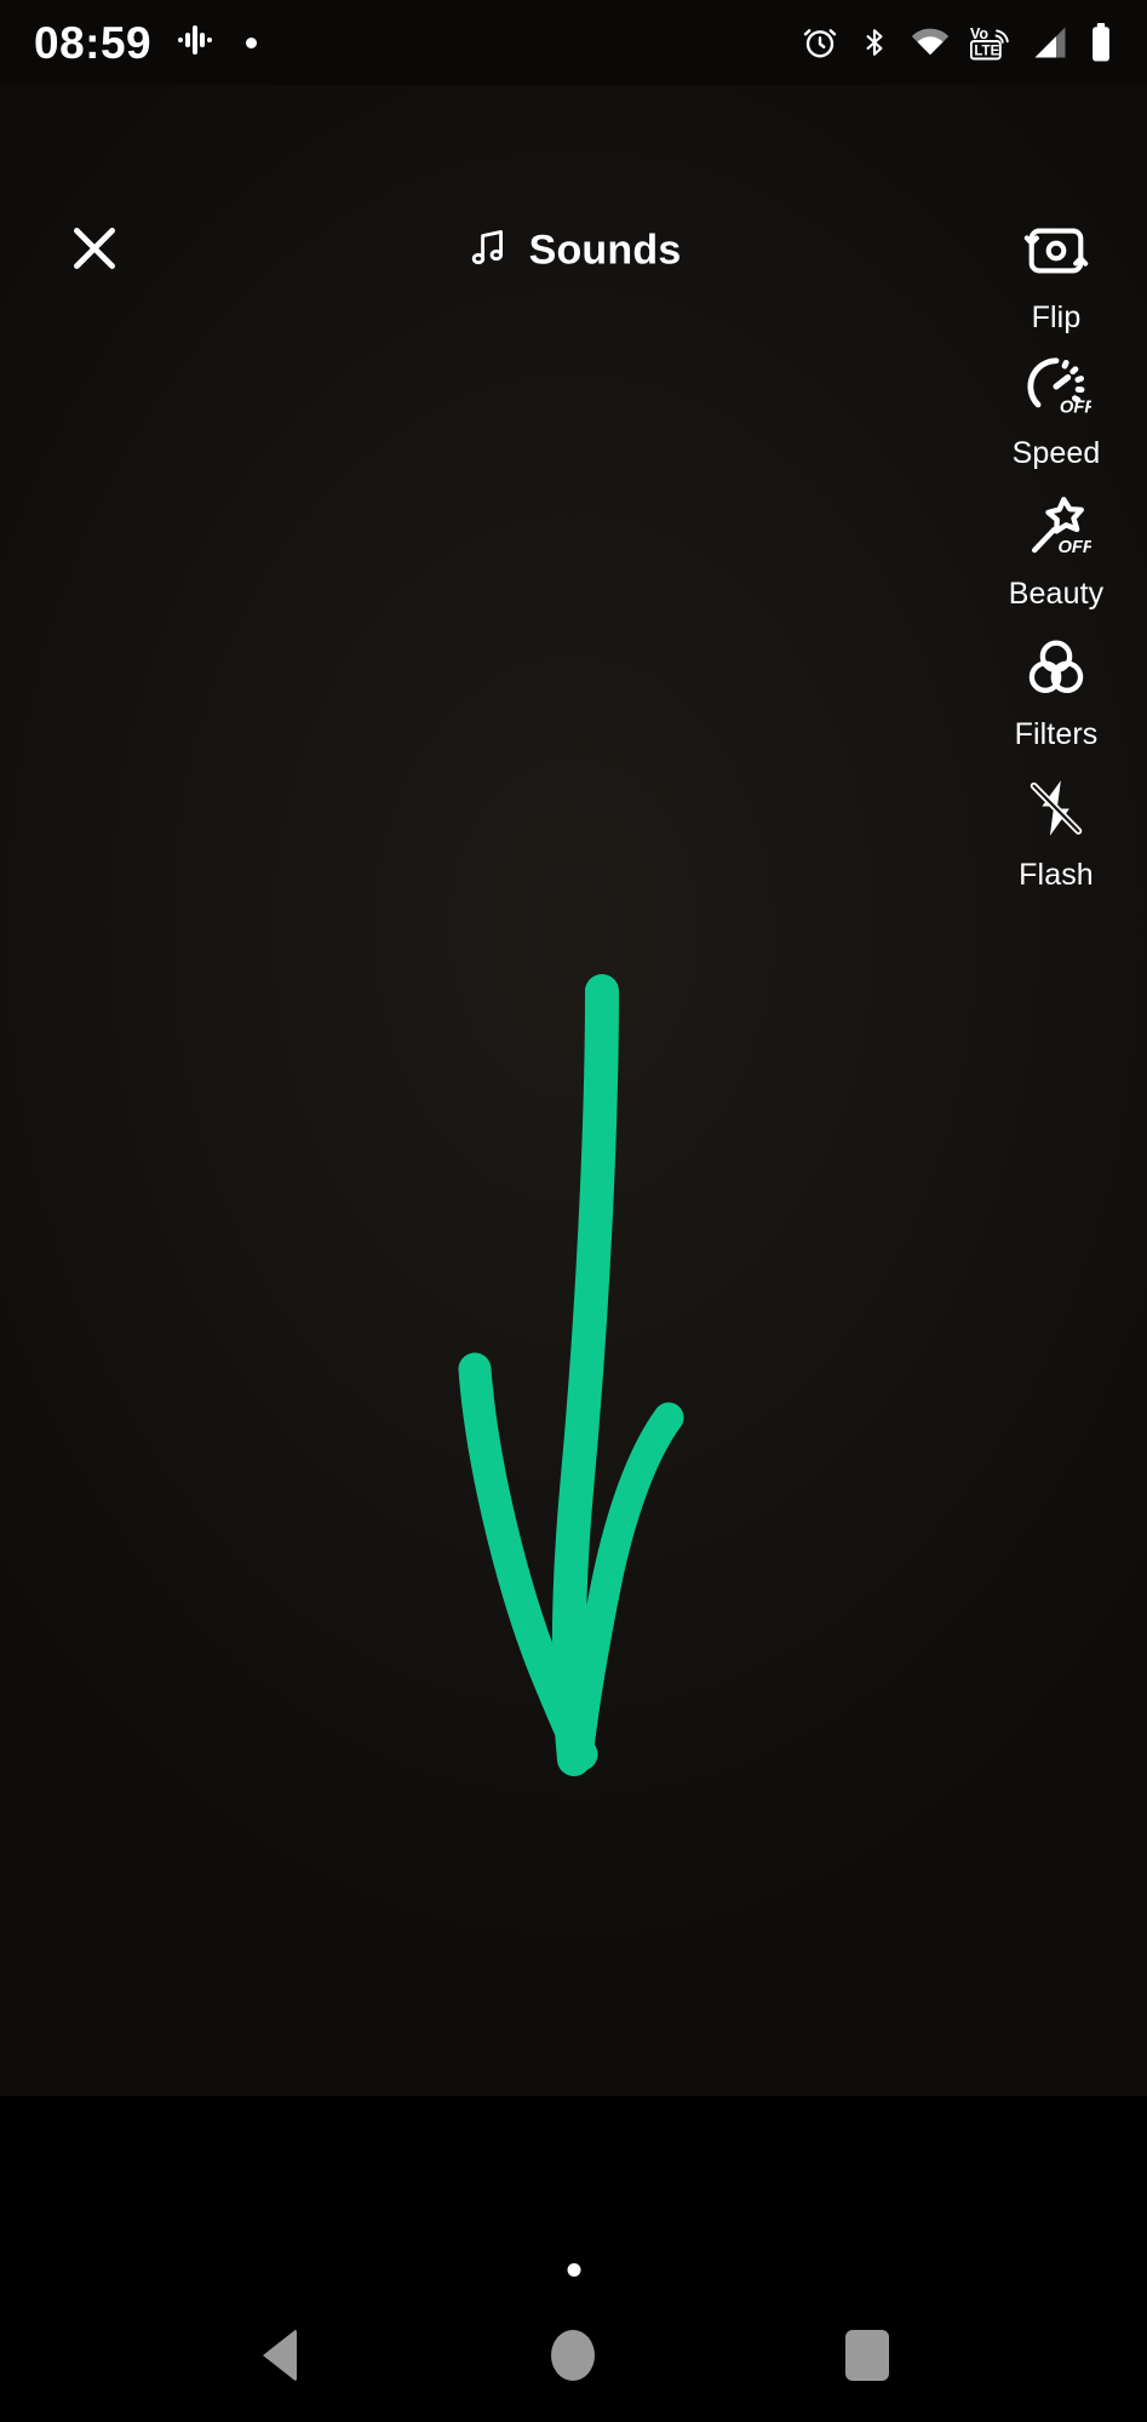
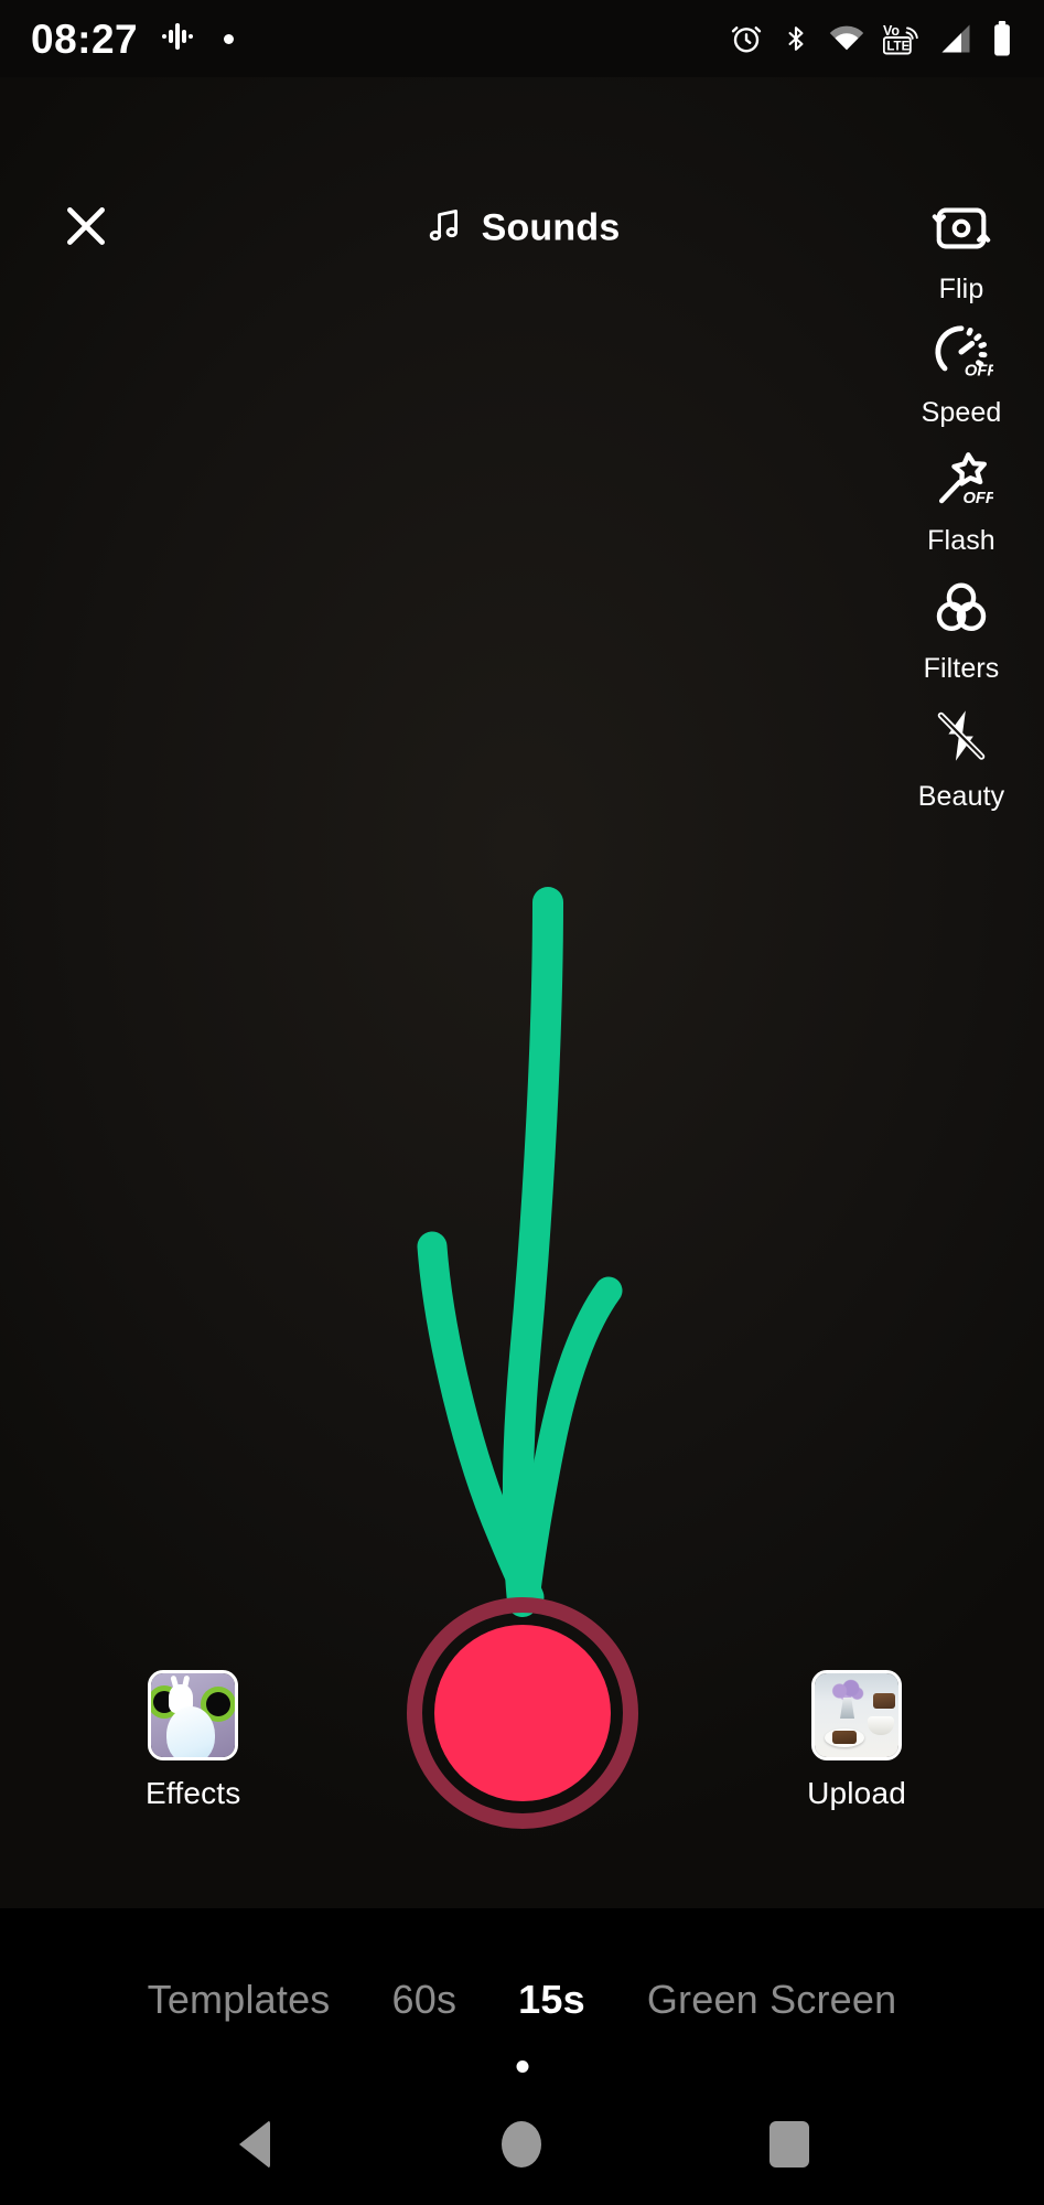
- 08:59
+ 08:27
  Vo
  LTE
  Sounds
  Flip
  OFF
  Speed
  OFF
- Beauty
+ Flash
  Filters
- Flash
+ Beauty
+ Effects
+ Upload
+ Templates
+ 60s
+ 15s
+ Green Screen
